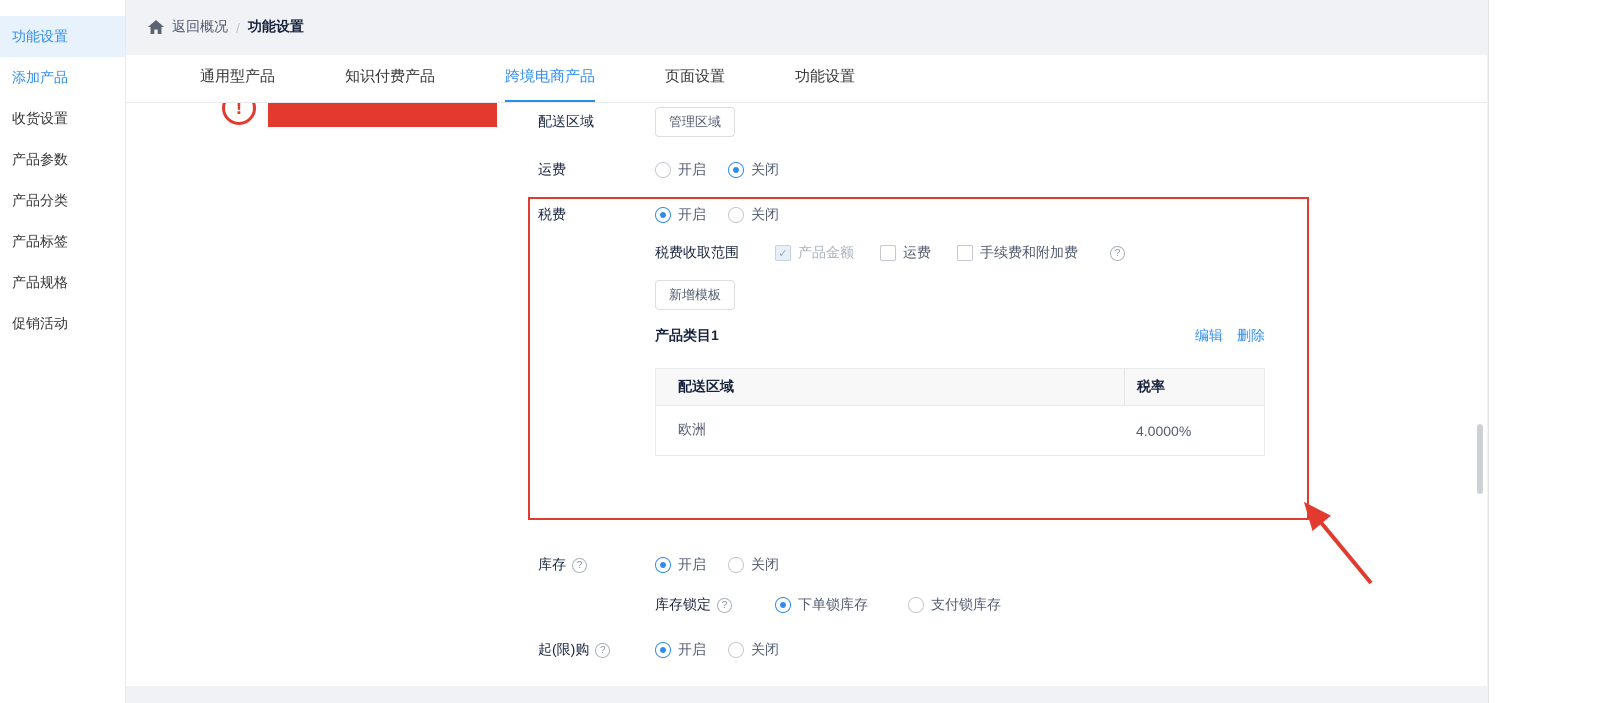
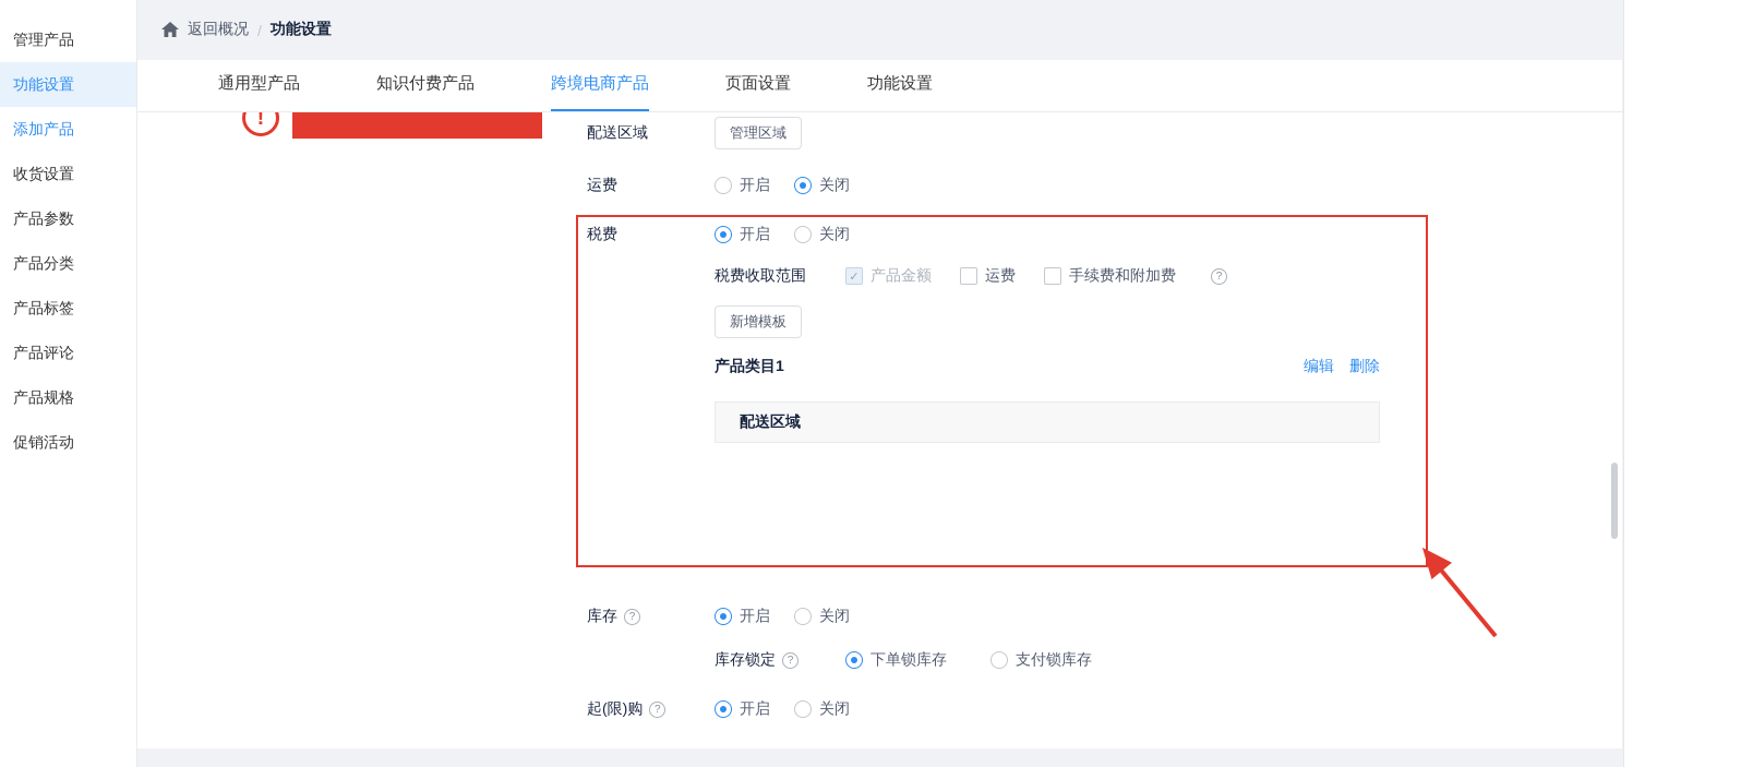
+ 管理产品
  功能设置
  添加产品
  收货设置
  产品参数
  产品分类
  产品标签
+ 产品评论
  产品规格
  促销活动
  返回概况
  /
  功能设置
  !
  通用型产品
  知识付费产品
  跨境电商产品
  页面设置
  功能设置
  配送区域
  管理区域
  运费
  开启
  关闭
  税费
  开启
  关闭
  税费收取范围
  ✓
  产品金额
  运费
  手续费和附加费
  ?
  新增模板
  产品类目1
  编辑
  删除
  配送区域
- 税率
- 欧洲
- 4.0000%
  库存
  ?
  开启
  关闭
  库存锁定
  ?
  下单锁库存
  支付锁库存
  起(限)购
  ?
  开启
  关闭
